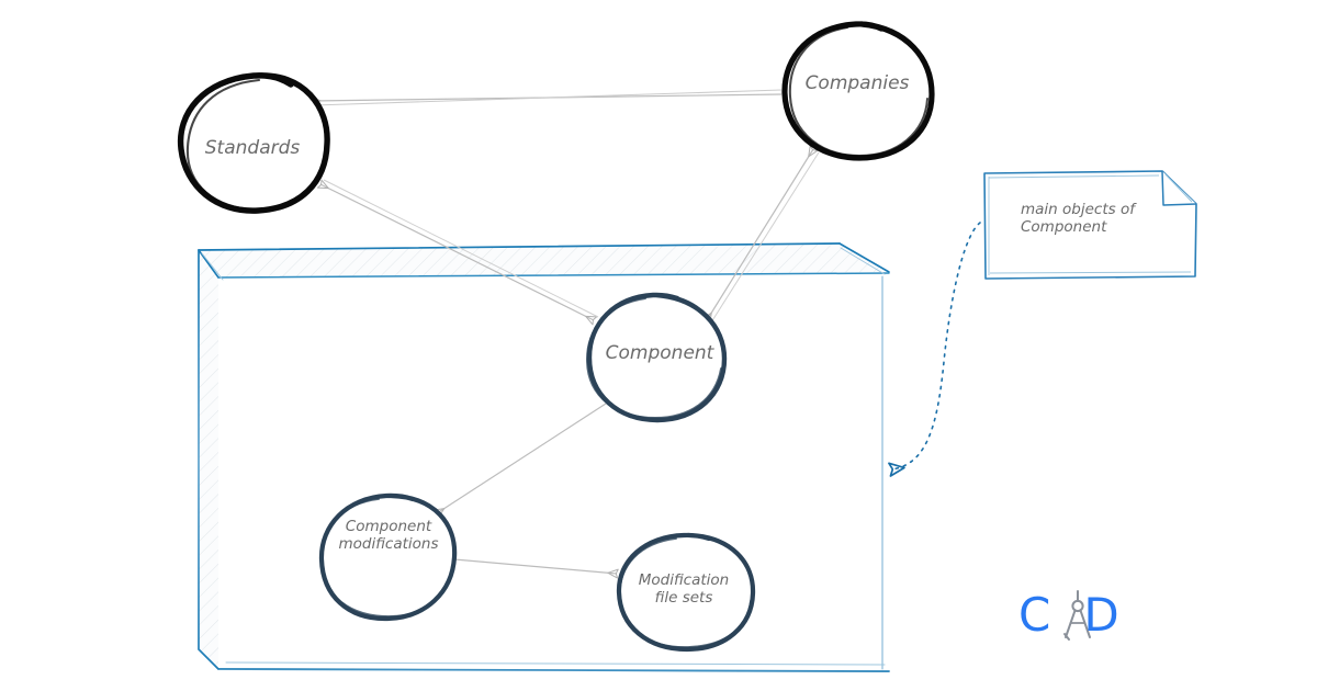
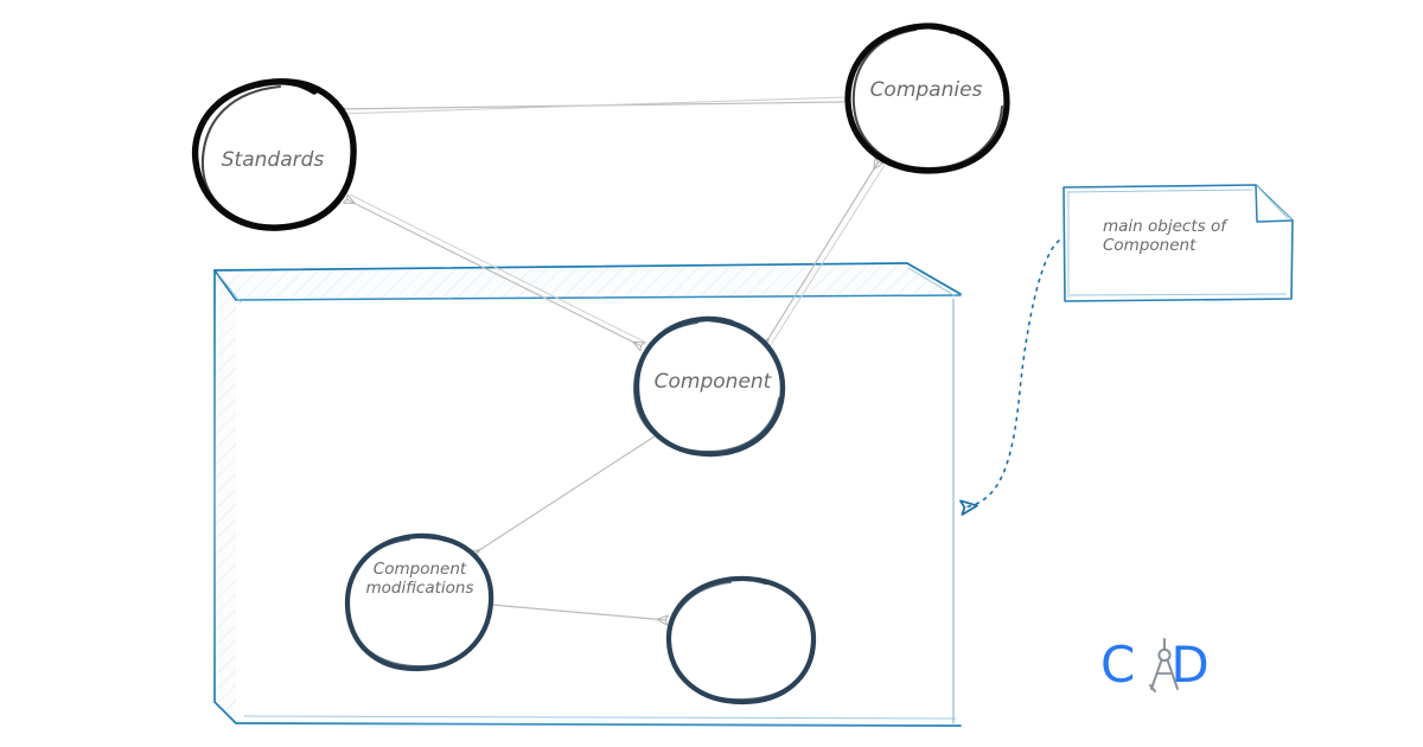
  Standards
  Companies
  Component
  Component
  modifications
- Modification
- file sets
  main objects of
  Component
  C
  D
